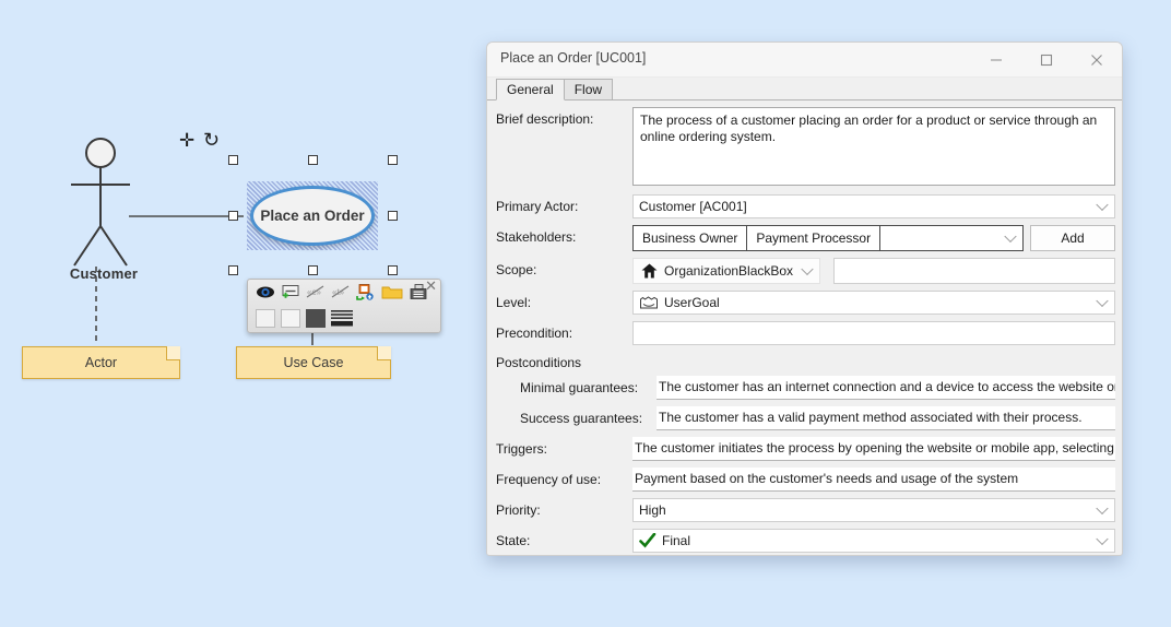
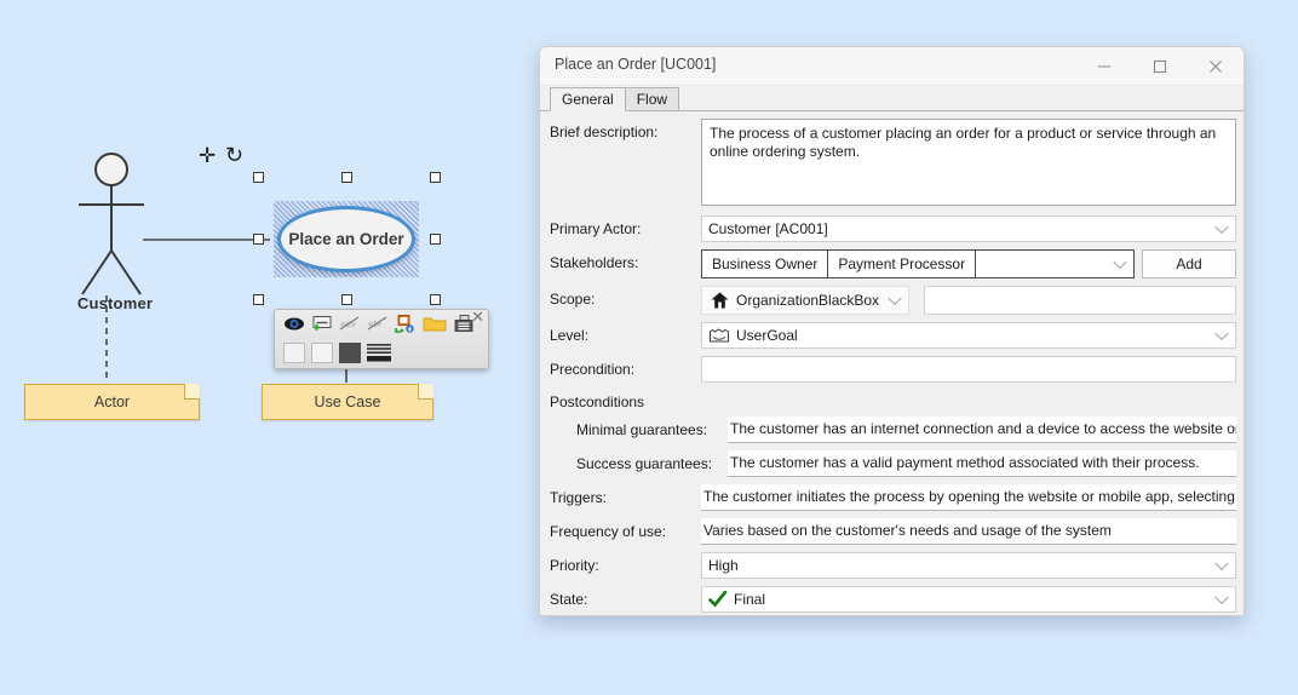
  Customer
  ✛
  ↻
  Place an Order
  Actor
  Use Case
  ✕
  «t»
  Place an Order [UC001]
  General
  Flow
  Brief description:
  The process of a customer placing an order for a product or service through an online ordering system.
  Primary Actor:
  Customer [AC001]
  Stakeholders:
  Business Owner
  Payment Processor
  Add
  Scope:
  OrganizationBlackBox
  Level:
  UserGoal
  Precondition:
  Postconditions
  Minimal guarantees:
  The customer has an internet connection and a device to access the website o
  Success guarantees:
  The customer has a valid payment method associated with their process.
  Triggers:
  The customer initiates the process by opening the website or mobile app, selecting
  Frequency of use:
- Payment based on the customer's needs and usage of the system
+ Varies based on the customer's needs and usage of the system
  Priority:
  High
  State:
  Final
